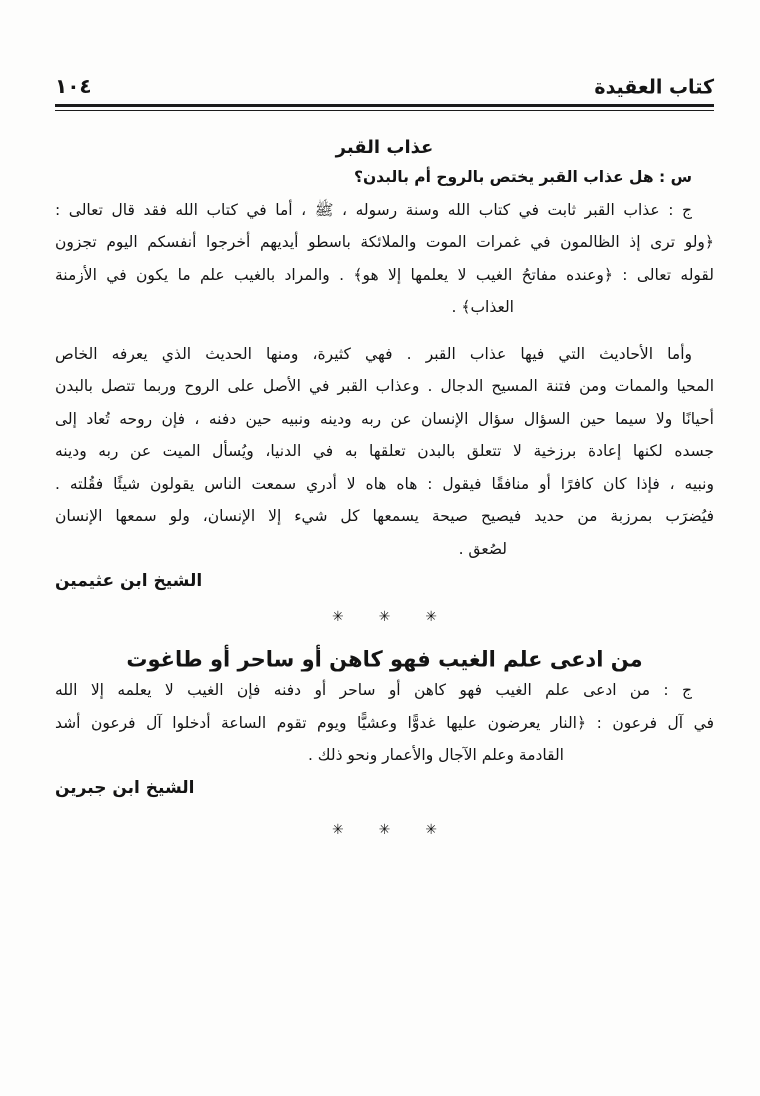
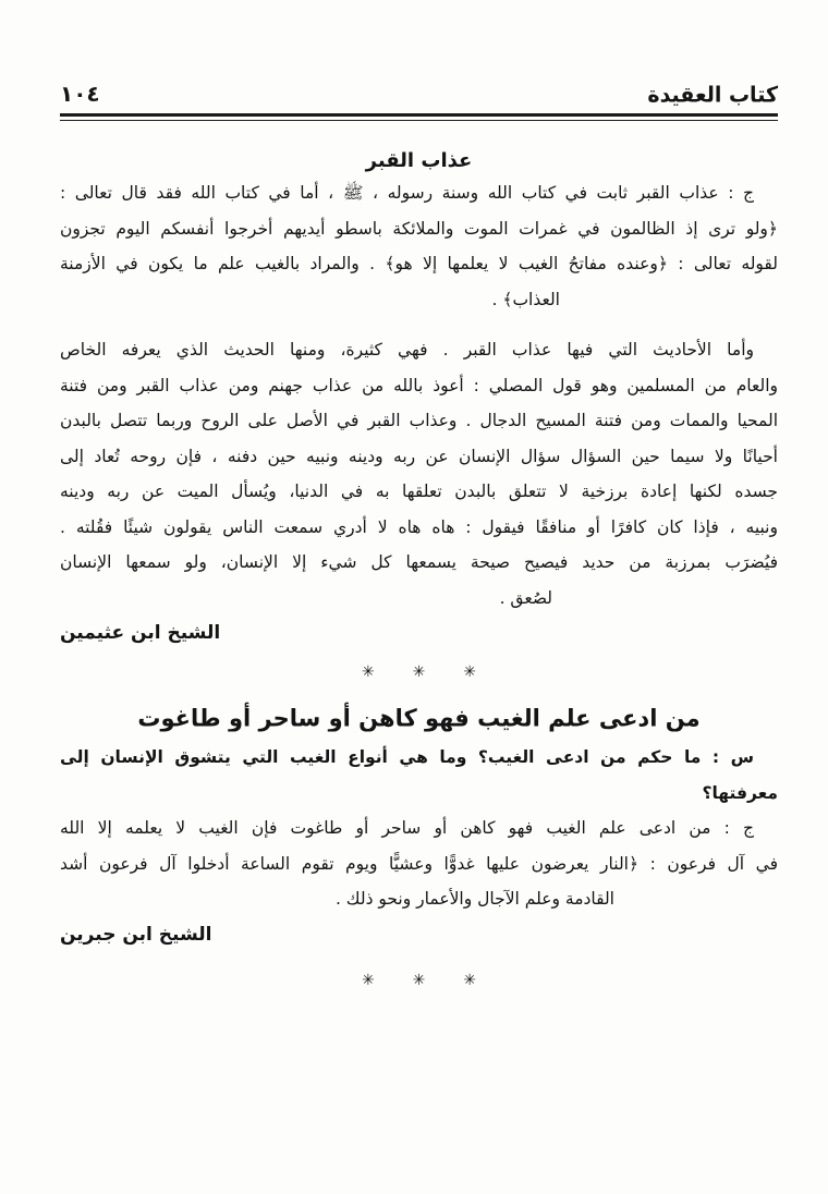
  ١٠٤
  كتاب العقيدة
  عذاب القبر
- س : هل عذاب القبر يختص بالروح أم بالبدن؟
  ج : عذاب القبر ثابت في كتاب الله وسنة رسوله ، ﷺ ، أما في كتاب الله فقد قال تعالى :
  ﴿ولو ترى إذ الظالمون في غمرات الموت والملائكة باسطو أيديهم أخرجوا أنفسكم اليوم تجزون
  لقوله تعالى : ﴿وعنده مفاتحُ الغيب لا يعلمها إلا هو﴾ . والمراد بالغيب علم ما يكون في الأزمنة
  العذاب﴾ .
  وأما الأحاديث التي فيها عذاب القبر . فهي كثيرة، ومنها الحديث الذي يعرفه الخاص
+ والعام من المسلمين وهو قول المصلي : أعوذ بالله من عذاب جهنم ومن عذاب القبر ومن فتنة
  المحيا والممات ومن فتنة المسيح الدجال . وعذاب القبر في الأصل على الروح وربما تتصل بالبدن
  أحيانًا ولا سيما حين السؤال سؤال الإنسان عن ربه ودينه ونبيه حين دفنه ، فإن روحه تُعاد إلى
  جسده لكنها إعادة برزخية لا تتعلق بالبدن تعلقها به في الدنيا، ويُسأل الميت عن ربه ودينه
  ونبيه ، فإذا كان كافرًا أو منافقًا فيقول : هاه هاه لا أدري سمعت الناس يقولون شيئًا فقُلته .
  فيُضرَب بمرزبة من حديد فيصيح صيحة يسمعها كل شيء إلا الإنسان، ولو سمعها الإنسان
  لصُعق .
  الشيخ ابن عثيمين
  ✳ ✳ ✳
  من ادعى علم الغيب فهو كاهن أو ساحر أو طاغوت
+ س : ما حكم من ادعى الغيب؟ وما هي أنواع الغيب التي يتشوق الإنسان إلى معرفتها؟
- ج : من ادعى علم الغيب فهو كاهن أو ساحر أو دفنه فإن الغيب لا يعلمه إلا الله
+ ج : من ادعى علم الغيب فهو كاهن أو ساحر أو طاغوت فإن الغيب لا يعلمه إلا الله
  في آل فرعون : ﴿النار يعرضون عليها غدوًّا وعشيًّا ويوم تقوم الساعة أدخلوا آل فرعون أشد
  القادمة وعلم الآجال والأعمار ونحو ذلك .
  الشيخ ابن جبرين
  ✳ ✳ ✳
